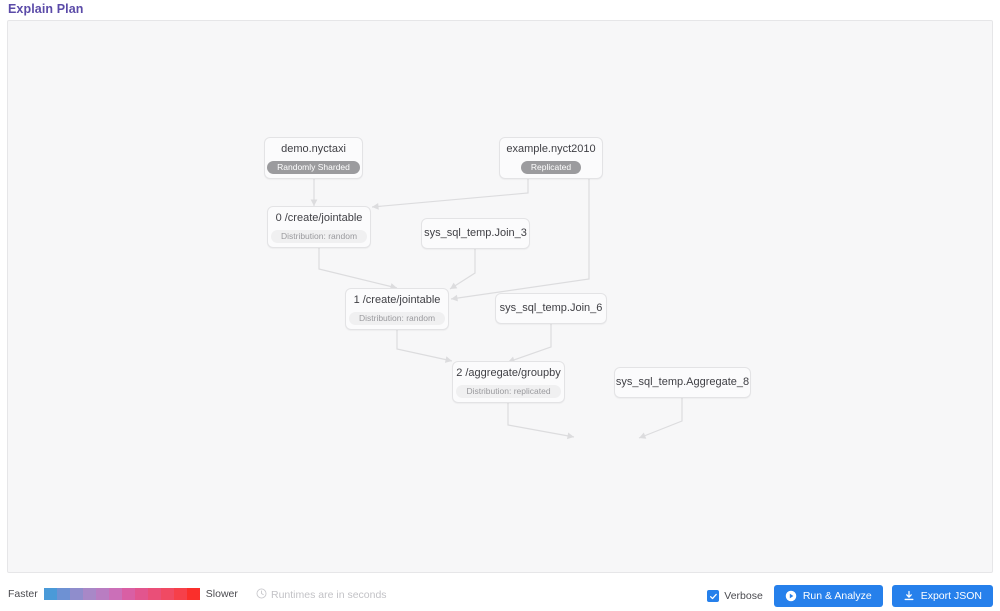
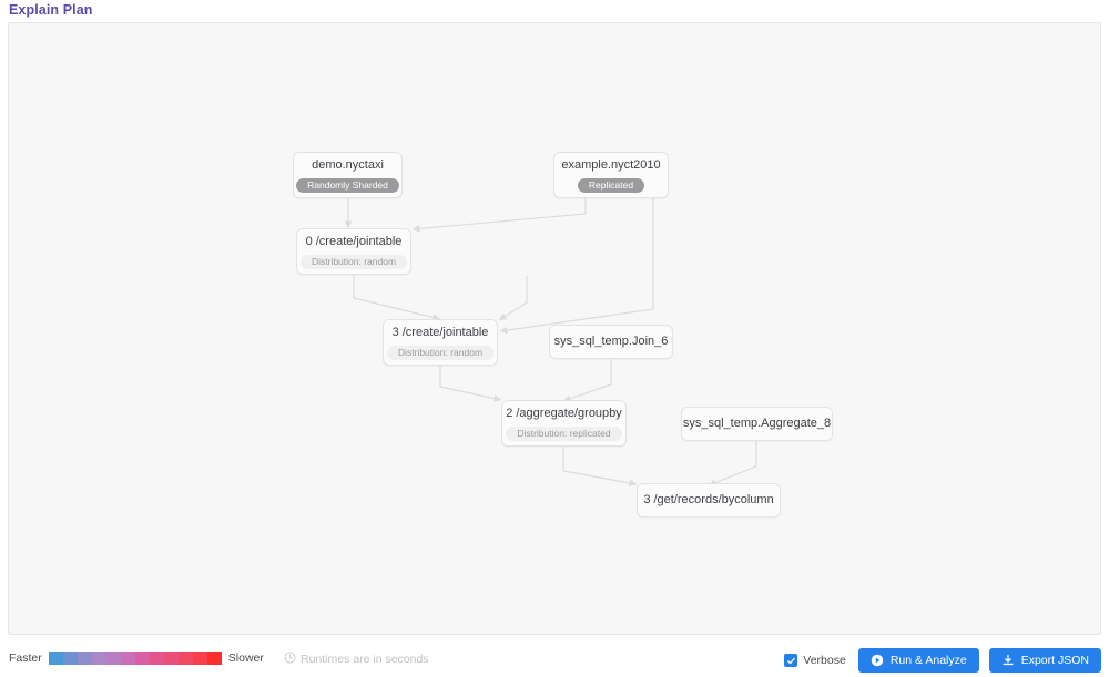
  Explain Plan
  demo.nyctaxi
  Randomly Sharded
  example.nyct2010
  Replicated
  0 /create/jointable
  Distribution: random
- sys_sql_temp.Join_3
- 1 /create/jointable
+ 3 /create/jointable
  Distribution: random
  sys_sql_temp.Join_6
  2 /aggregate/groupby
  Distribution: replicated
  sys_sql_temp.Aggregate_8
+ 3 /get/records/bycolumn
  Faster
  Slower
  Runtimes are in seconds
  Verbose
  Run & Analyze
  Export JSON
